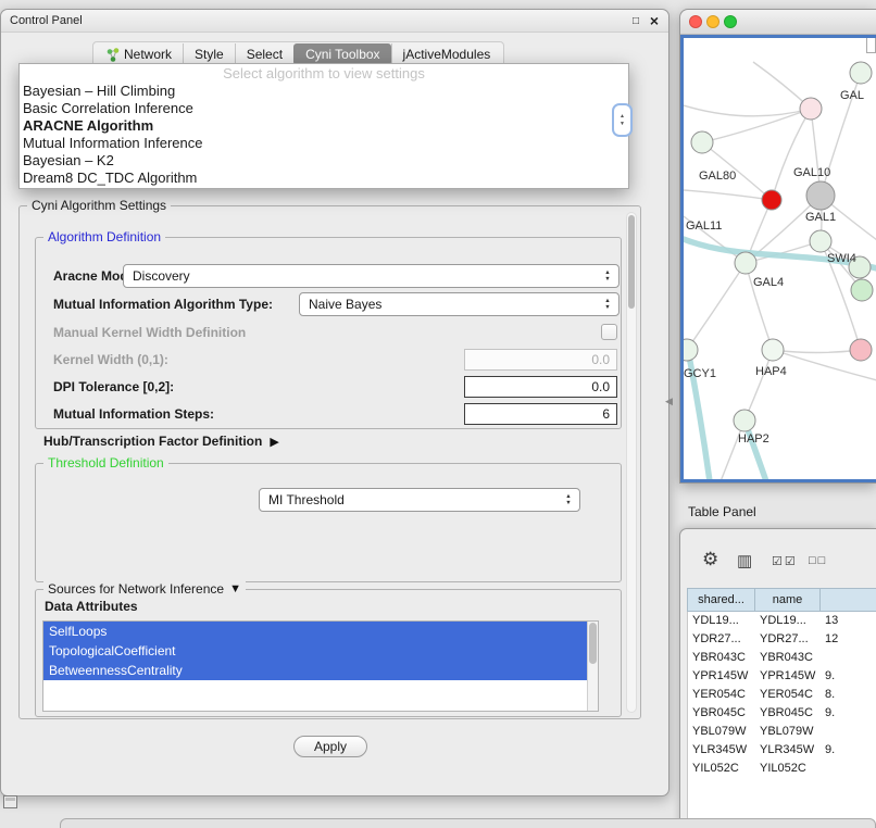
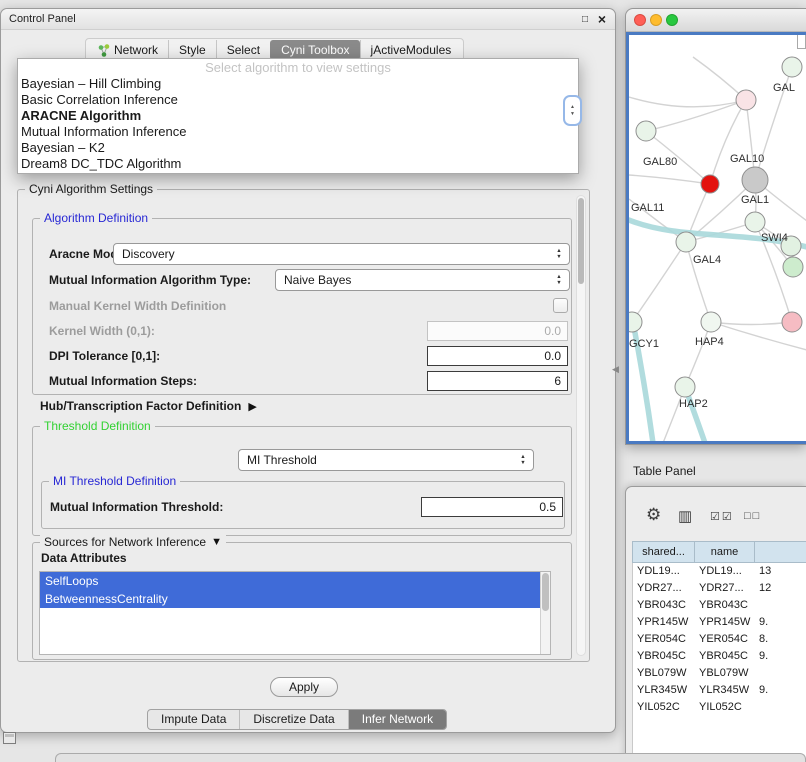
  Control Panel
  □
  ×
  Network
  Style
  Select
  Cyni Toolbox
  jActiveModules
  Cyni Algorithm Settings
  Algorithm Definition
  Aracne Mo
  Discovery
  Mutual Information Algorithm Type:
  Naive Bayes
  Manual Kernel Width Definition
  Kernel Width (0,1):
  0.0
- DPI Tolerance [0,2]:
+ DPI Tolerance [0,1]:
  0.0
  Mutual Information Steps:
  6
  Hub/Transcription Factor Definition
  ▶
  Threshold Definition
  MI Threshold
+ MI Threshold Definition
+ Mutual Information Threshold:
+ 0.5
  Sources for Network Inference
  ▼
  Data Attributes
  SelfLoops
- TopologicalCoefficient
  BetweennessCentrality
  Apply
+ Impute Data
+ Discretize Data
+ Infer Network
  Select algorithm to view settings
  Bayesian – Hill Climbing
  Basic Correlation Inference
  ARACNE Algorithm
  Mutual Information Inference
  Bayesian – K2
  Dream8 DC_TDC Algorithm
  ◀
  GAL80
  GAL10
  GAL11
  GAL1
  SWI4
  GAL4
  GCY1
  HAP4
  HAP2
  GAL
  Table Panel
  ⚙
  ▥
  ☑☑
  □□
  shared...
  name
  YDL19...
  YDL19...
  13
  YDR27...
  YDR27...
  12
  YBR043C
  YBR043C
  YPR145W
  YPR145W
  9.
  YER054C
  YER054C
  8.
  YBR045C
  YBR045C
  9.
  YBL079W
  YBL079W
  YLR345W
  YLR345W
  9.
  YIL052C
  YIL052C
